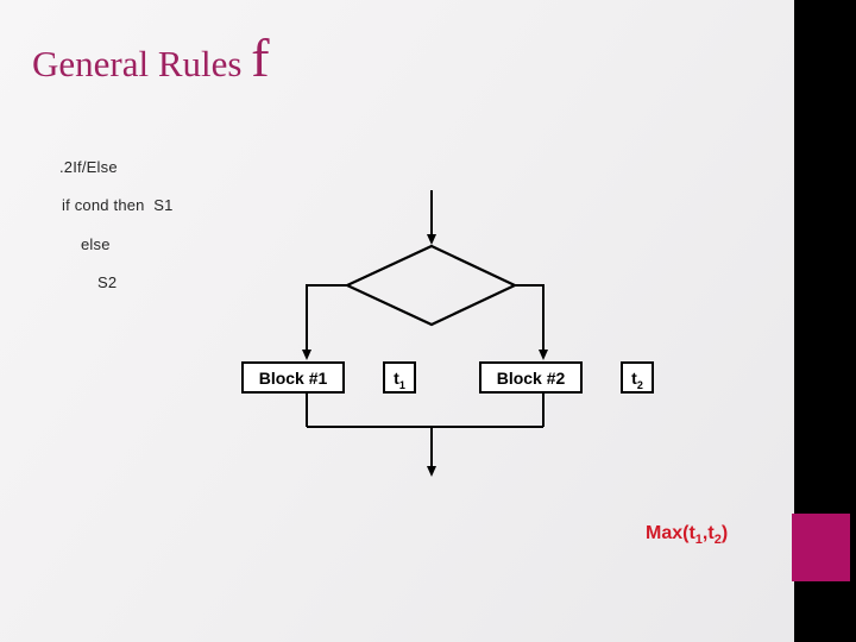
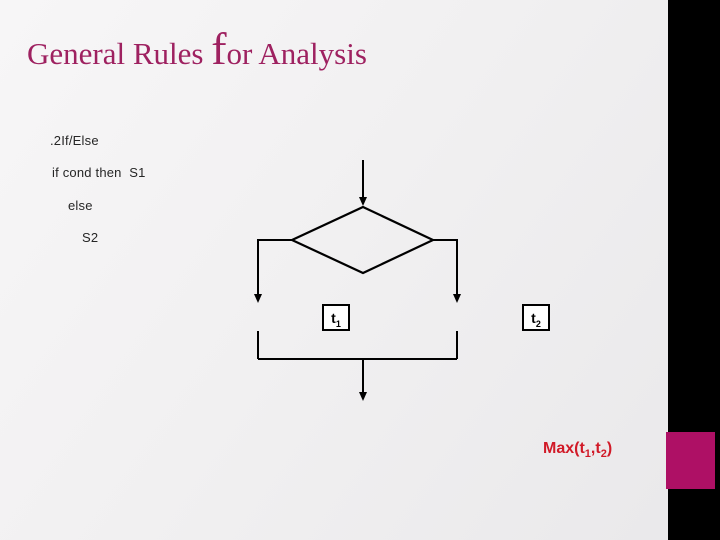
  General Rules
+ or Analysis
  .2If/Else
  if cond then S1
  else
  S2
- Block #1
  t1
- Block #2
  t2
  Max(t1,t2)
